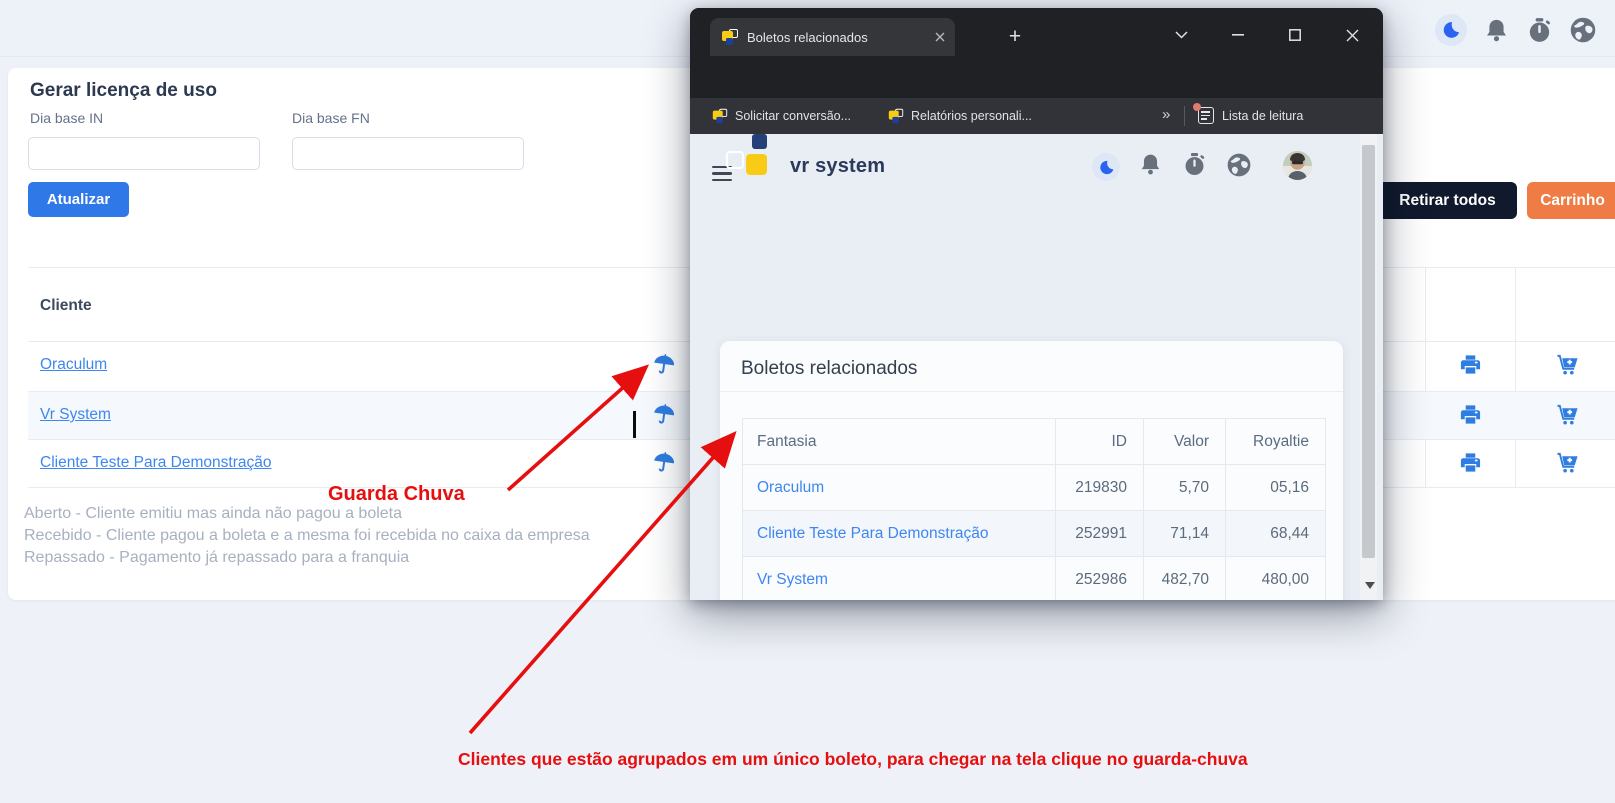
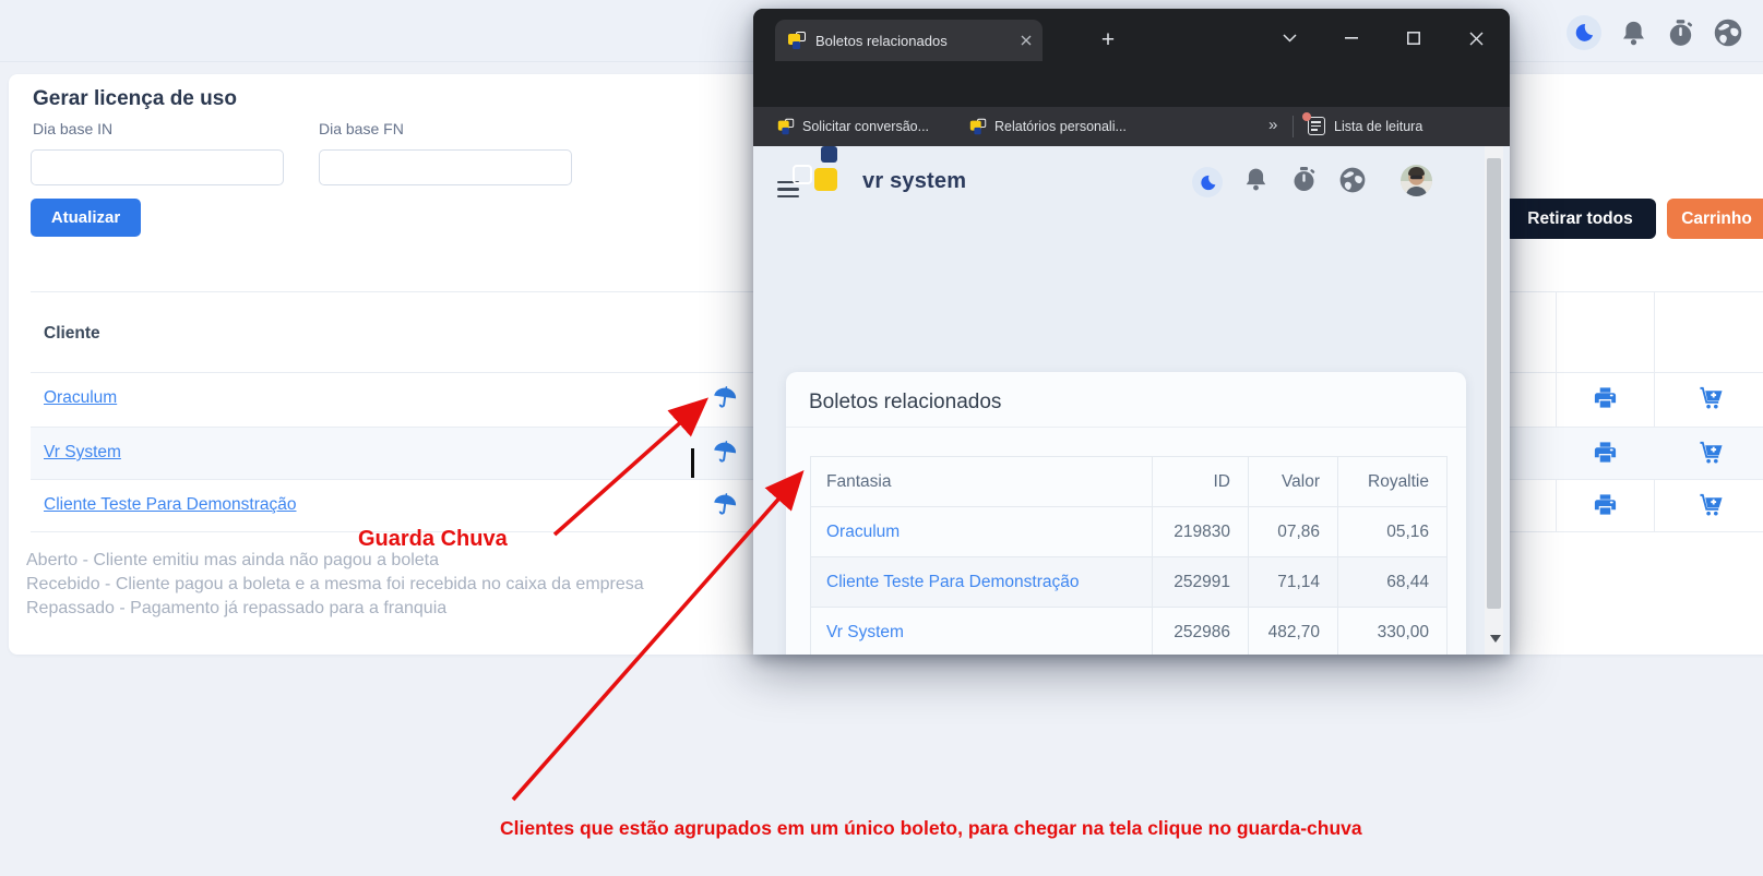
  Gerar licença de uso
  Dia base IN
  Dia base FN
  Atualizar
  Retirar todos
  Carrinho
  Cliente
  Oraculum
  Vr System
  Cliente Teste Para Demonstração
  Aberto - Cliente emitiu mas ainda não pagou a boleta
  Recebido - Cliente pagou a boleta e a mesma foi recebida no caixa da empresa
  Repassado - Pagamento já repassado para a franquia
  Boletos relacionados
  +
  Solicitar conversão...
  Relatórios personali...
  »
  Lista de leitura
  vr system
  Boletos relacionados
  Fantasia	ID	Valor	Royaltie
- Oraculum	219830	5,70	05,16
+ Oraculum	219830	07,86	05,16
  Cliente Teste Para Demonstração	252991	71,14	68,44
- Vr System	252986	482,70	480,00
+ Vr System	252986	482,70	330,00
  Guarda Chuva
  Clientes que estão agrupados em um único boleto, para chegar na tela clique no guarda-chuva
